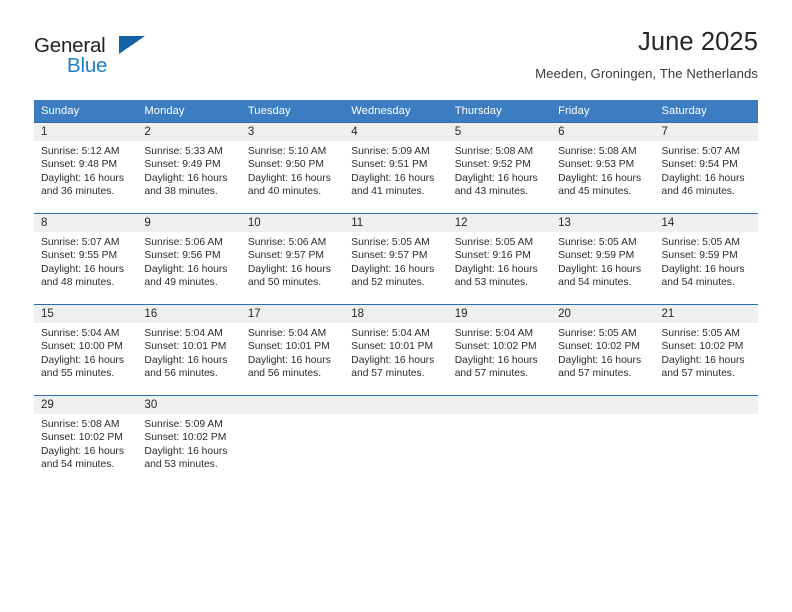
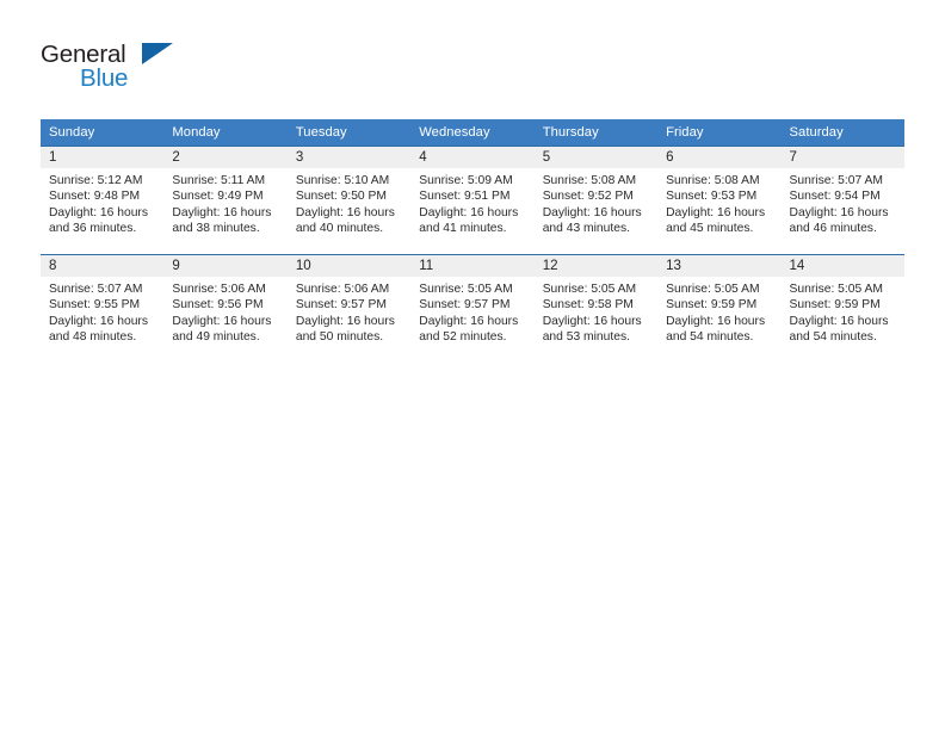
  General
  Blue
- June 2025
- Meeden, Groningen, The Netherlands
  Sunday	Monday	Tuesday	Wednesday	Thursday	Friday	Saturday
- 1Sunrise: 5:12 AMSunset: 9:48 PMDaylight: 16 hoursand 36 minutes.	2Sunrise: 5:33 AMSunset: 9:49 PMDaylight: 16 hoursand 38 minutes.	3Sunrise: 5:10 AMSunset: 9:50 PMDaylight: 16 hoursand 40 minutes.	4Sunrise: 5:09 AMSunset: 9:51 PMDaylight: 16 hoursand 41 minutes.	5Sunrise: 5:08 AMSunset: 9:52 PMDaylight: 16 hoursand 43 minutes.	6Sunrise: 5:08 AMSunset: 9:53 PMDaylight: 16 hoursand 45 minutes.	7Sunrise: 5:07 AMSunset: 9:54 PMDaylight: 16 hoursand 46 minutes.
+ 1Sunrise: 5:12 AMSunset: 9:48 PMDaylight: 16 hoursand 36 minutes.	2Sunrise: 5:11 AMSunset: 9:49 PMDaylight: 16 hoursand 38 minutes.	3Sunrise: 5:10 AMSunset: 9:50 PMDaylight: 16 hoursand 40 minutes.	4Sunrise: 5:09 AMSunset: 9:51 PMDaylight: 16 hoursand 41 minutes.	5Sunrise: 5:08 AMSunset: 9:52 PMDaylight: 16 hoursand 43 minutes.	6Sunrise: 5:08 AMSunset: 9:53 PMDaylight: 16 hoursand 45 minutes.	7Sunrise: 5:07 AMSunset: 9:54 PMDaylight: 16 hoursand 46 minutes.
- 8Sunrise: 5:07 AMSunset: 9:55 PMDaylight: 16 hoursand 48 minutes.	9Sunrise: 5:06 AMSunset: 9:56 PMDaylight: 16 hoursand 49 minutes.	10Sunrise: 5:06 AMSunset: 9:57 PMDaylight: 16 hoursand 50 minutes.	11Sunrise: 5:05 AMSunset: 9:57 PMDaylight: 16 hoursand 52 minutes.	12Sunrise: 5:05 AMSunset: 9:16 PMDaylight: 16 hoursand 53 minutes.	13Sunrise: 5:05 AMSunset: 9:59 PMDaylight: 16 hoursand 54 minutes.	14Sunrise: 5:05 AMSunset: 9:59 PMDaylight: 16 hoursand 54 minutes.
+ 8Sunrise: 5:07 AMSunset: 9:55 PMDaylight: 16 hoursand 48 minutes.	9Sunrise: 5:06 AMSunset: 9:56 PMDaylight: 16 hoursand 49 minutes.	10Sunrise: 5:06 AMSunset: 9:57 PMDaylight: 16 hoursand 50 minutes.	11Sunrise: 5:05 AMSunset: 9:57 PMDaylight: 16 hoursand 52 minutes.	12Sunrise: 5:05 AMSunset: 9:58 PMDaylight: 16 hoursand 53 minutes.	13Sunrise: 5:05 AMSunset: 9:59 PMDaylight: 16 hoursand 54 minutes.	14Sunrise: 5:05 AMSunset: 9:59 PMDaylight: 16 hoursand 54 minutes.
- 15Sunrise: 5:04 AMSunset: 10:00 PMDaylight: 16 hoursand 55 minutes.	16Sunrise: 5:04 AMSunset: 10:01 PMDaylight: 16 hoursand 56 minutes.	17Sunrise: 5:04 AMSunset: 10:01 PMDaylight: 16 hoursand 56 minutes.	18Sunrise: 5:04 AMSunset: 10:01 PMDaylight: 16 hoursand 57 minutes.	19Sunrise: 5:04 AMSunset: 10:02 PMDaylight: 16 hoursand 57 minutes.	20Sunrise: 5:05 AMSunset: 10:02 PMDaylight: 16 hoursand 57 minutes.	21Sunrise: 5:05 AMSunset: 10:02 PMDaylight: 16 hoursand 57 minutes.
- 29Sunrise: 5:08 AMSunset: 10:02 PMDaylight: 16 hoursand 54 minutes.	30Sunrise: 5:09 AMSunset: 10:02 PMDaylight: 16 hoursand 53 minutes.
